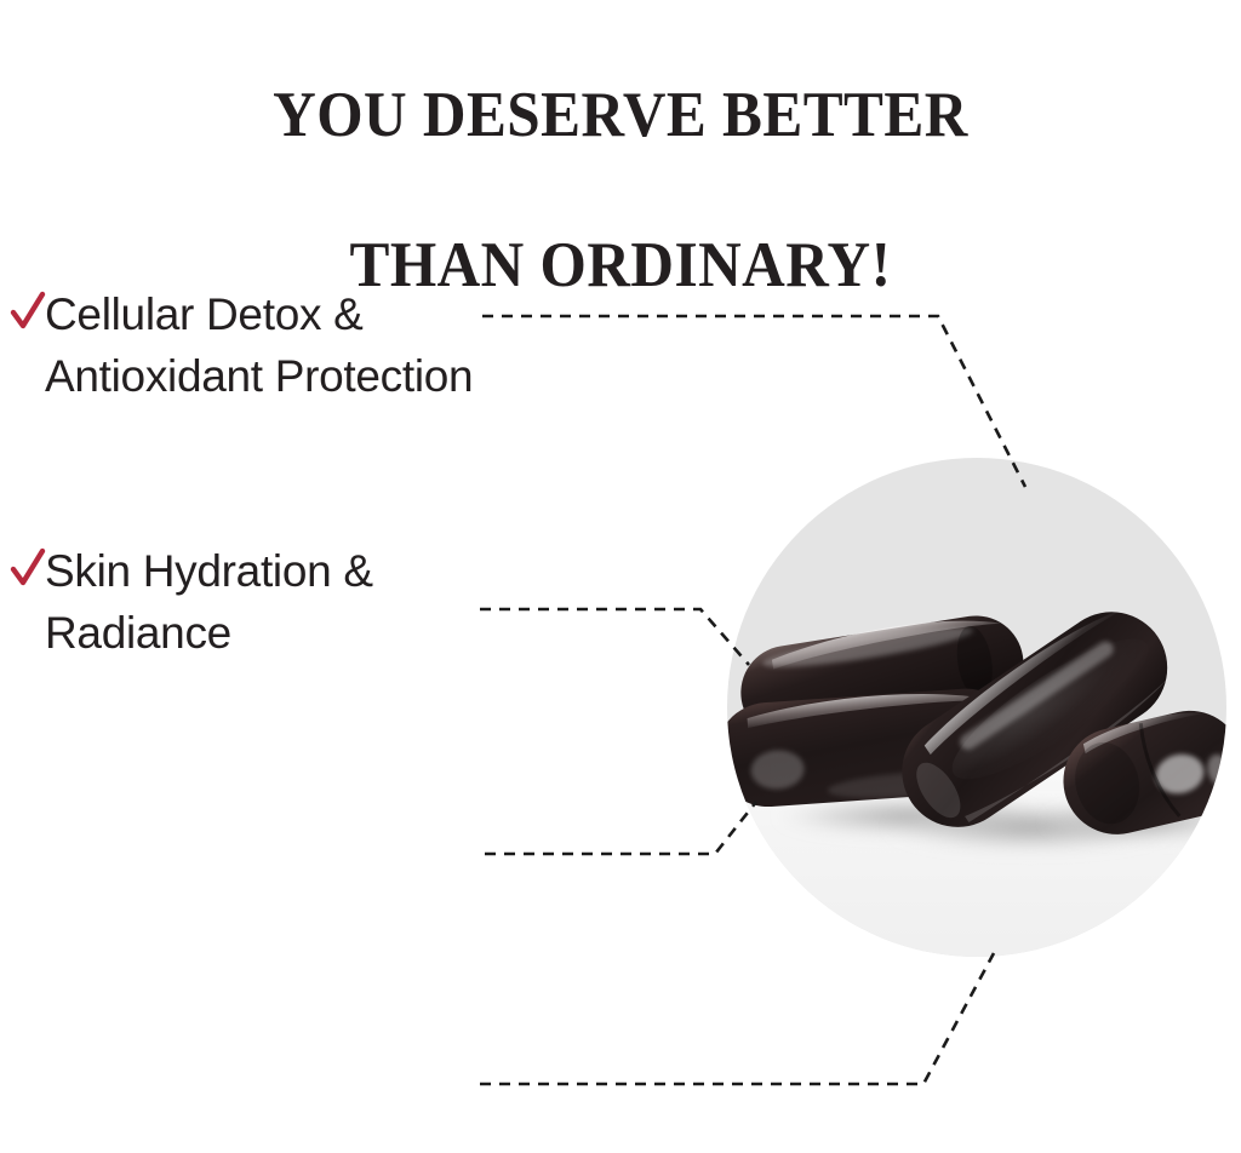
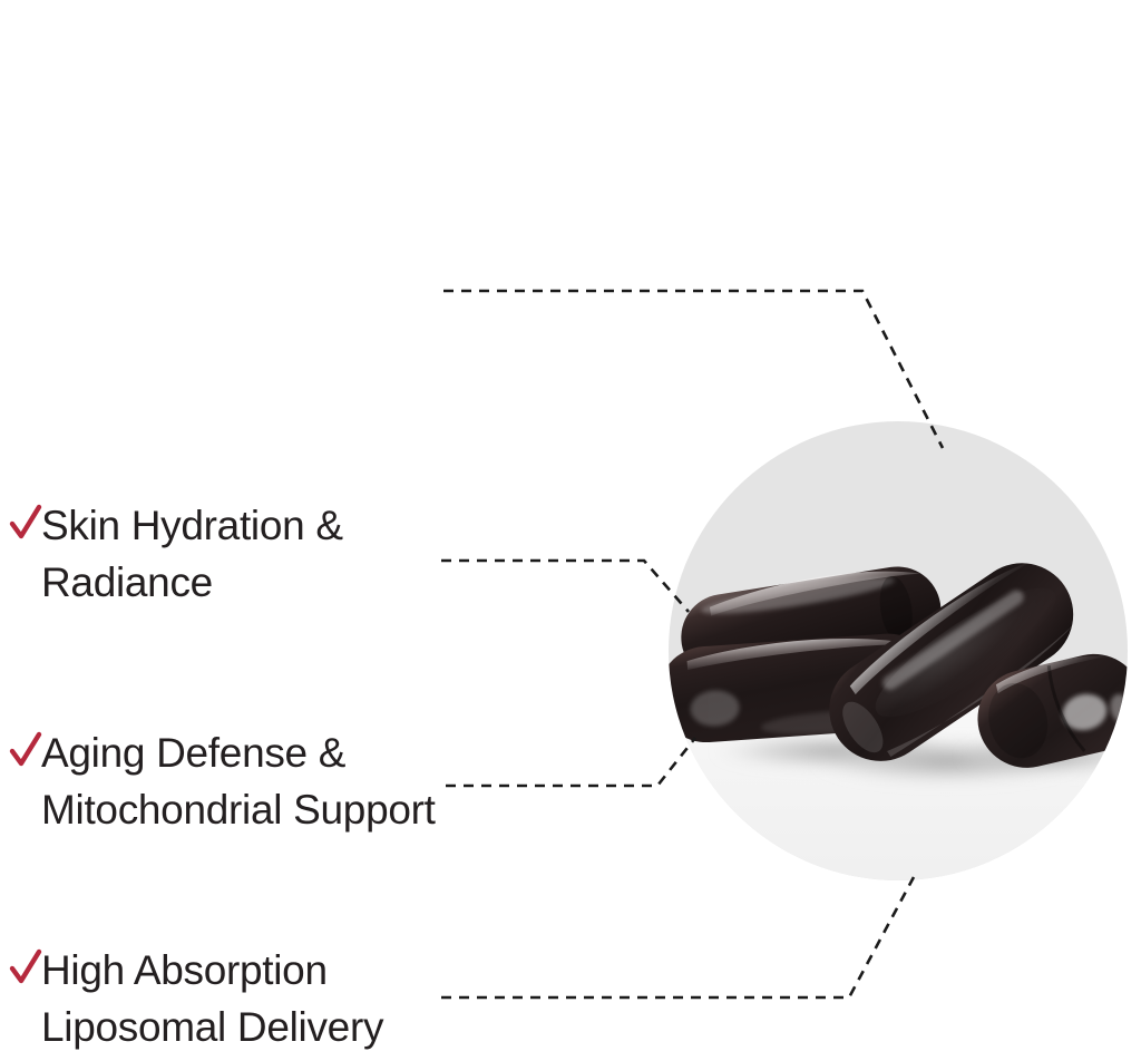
- YOU DESERVE BETTER
- THAN ORDINARY!
- Cellular Detox &
- Antioxidant Protection
  Skin Hydration &
  Radiance
+ Aging Defense &
+ Mitochondrial Support
+ High Absorption
+ Liposomal Delivery
